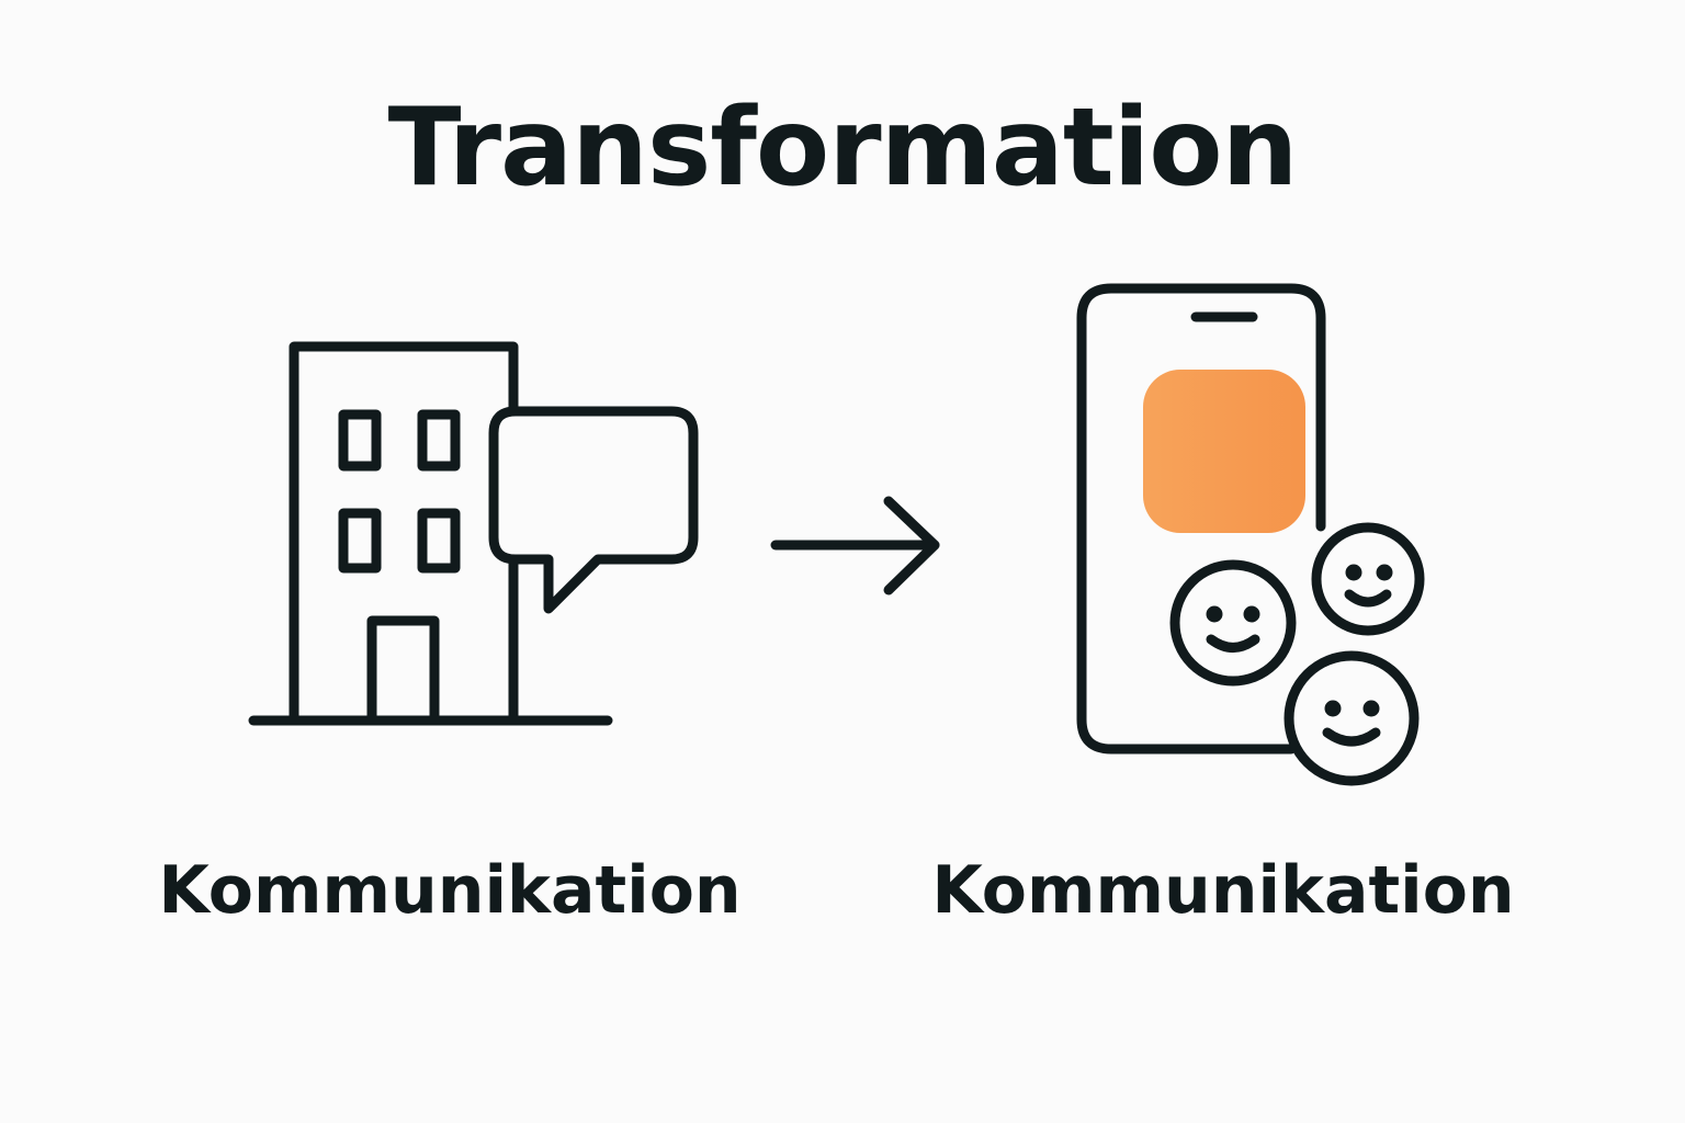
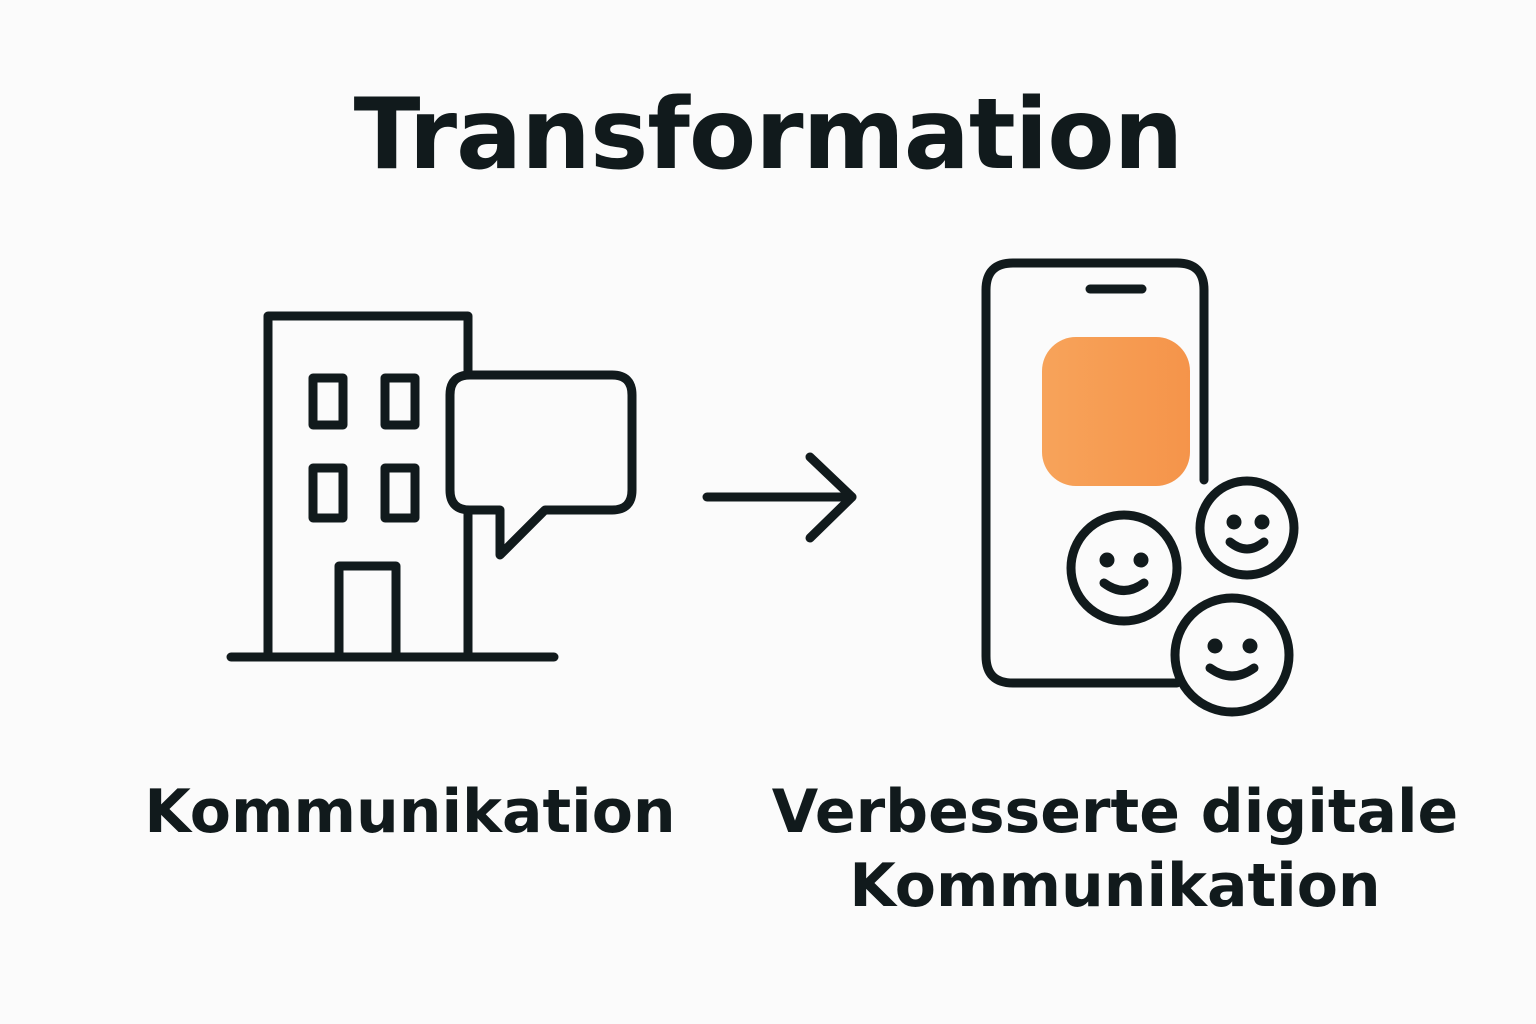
  Transformation
  Kommunikation
+ Verbesserte digitale
  Kommunikation
